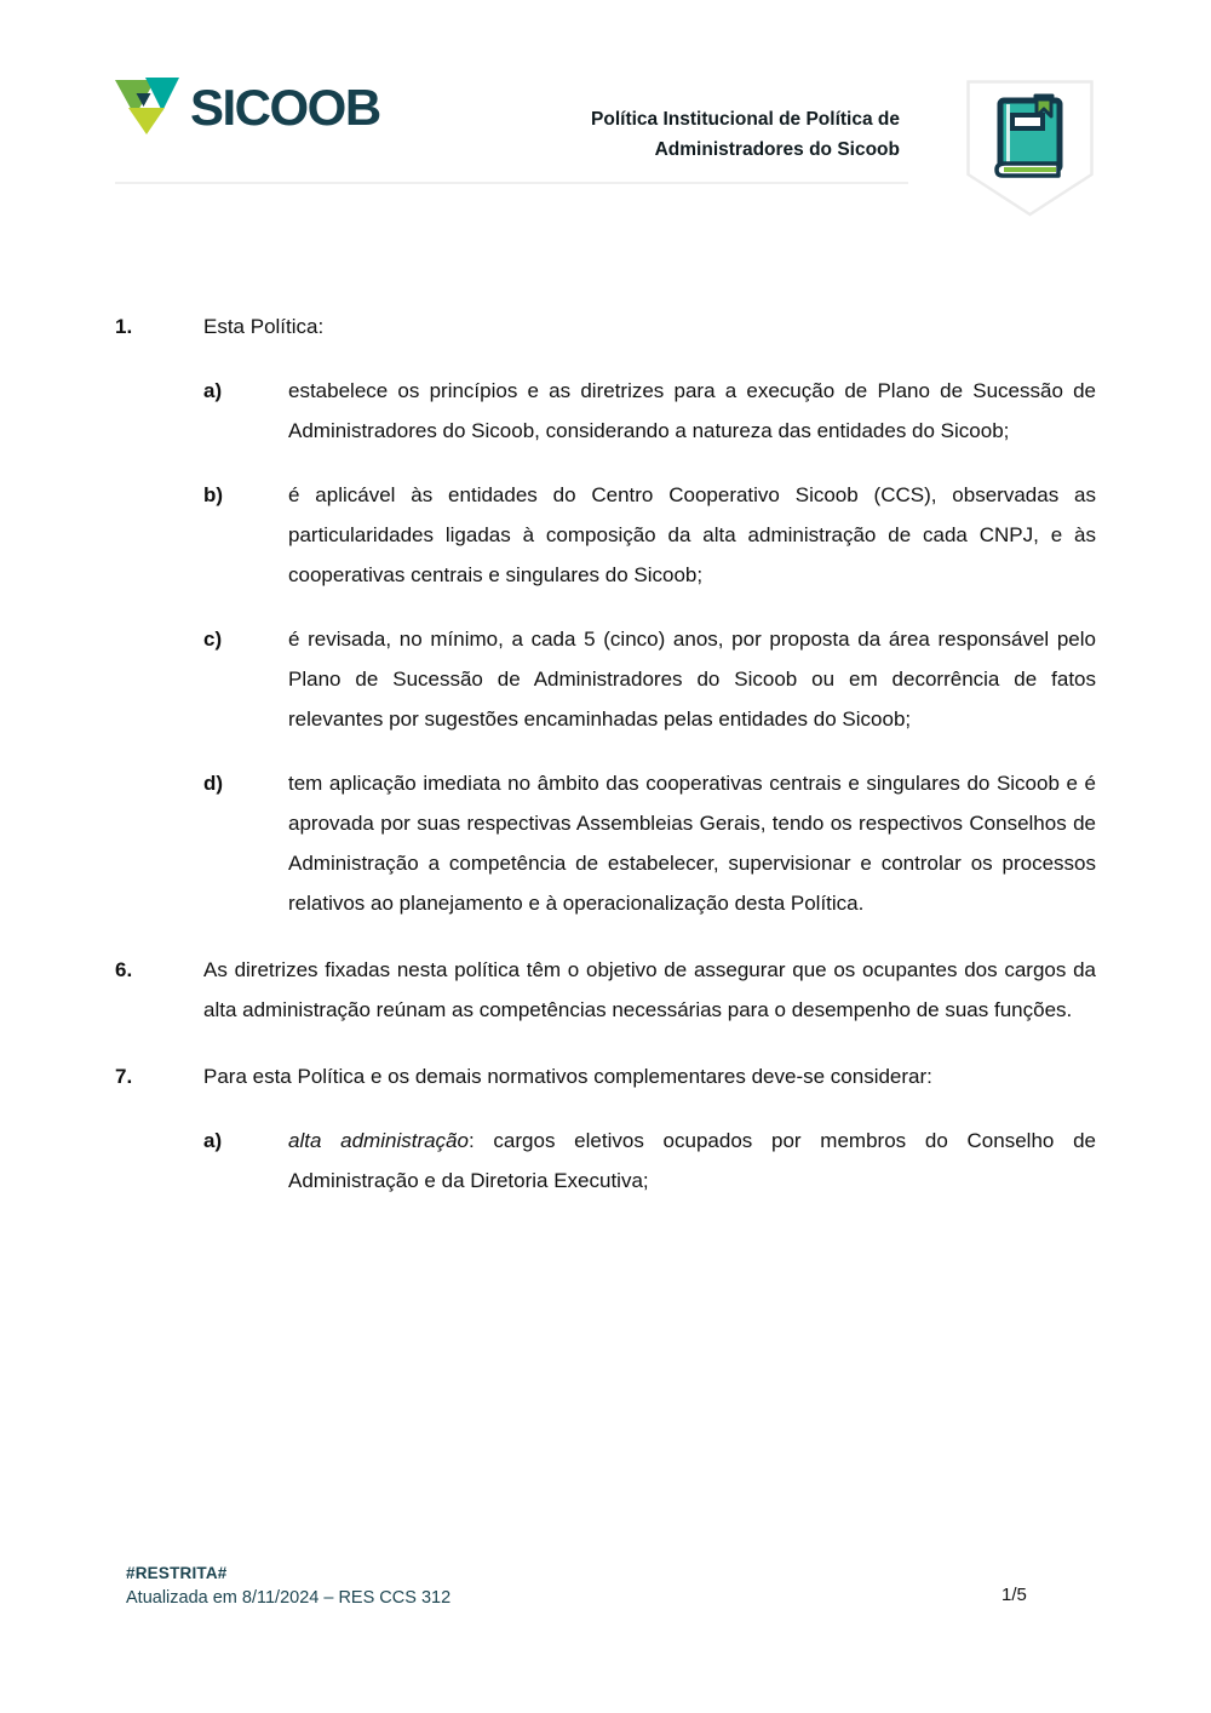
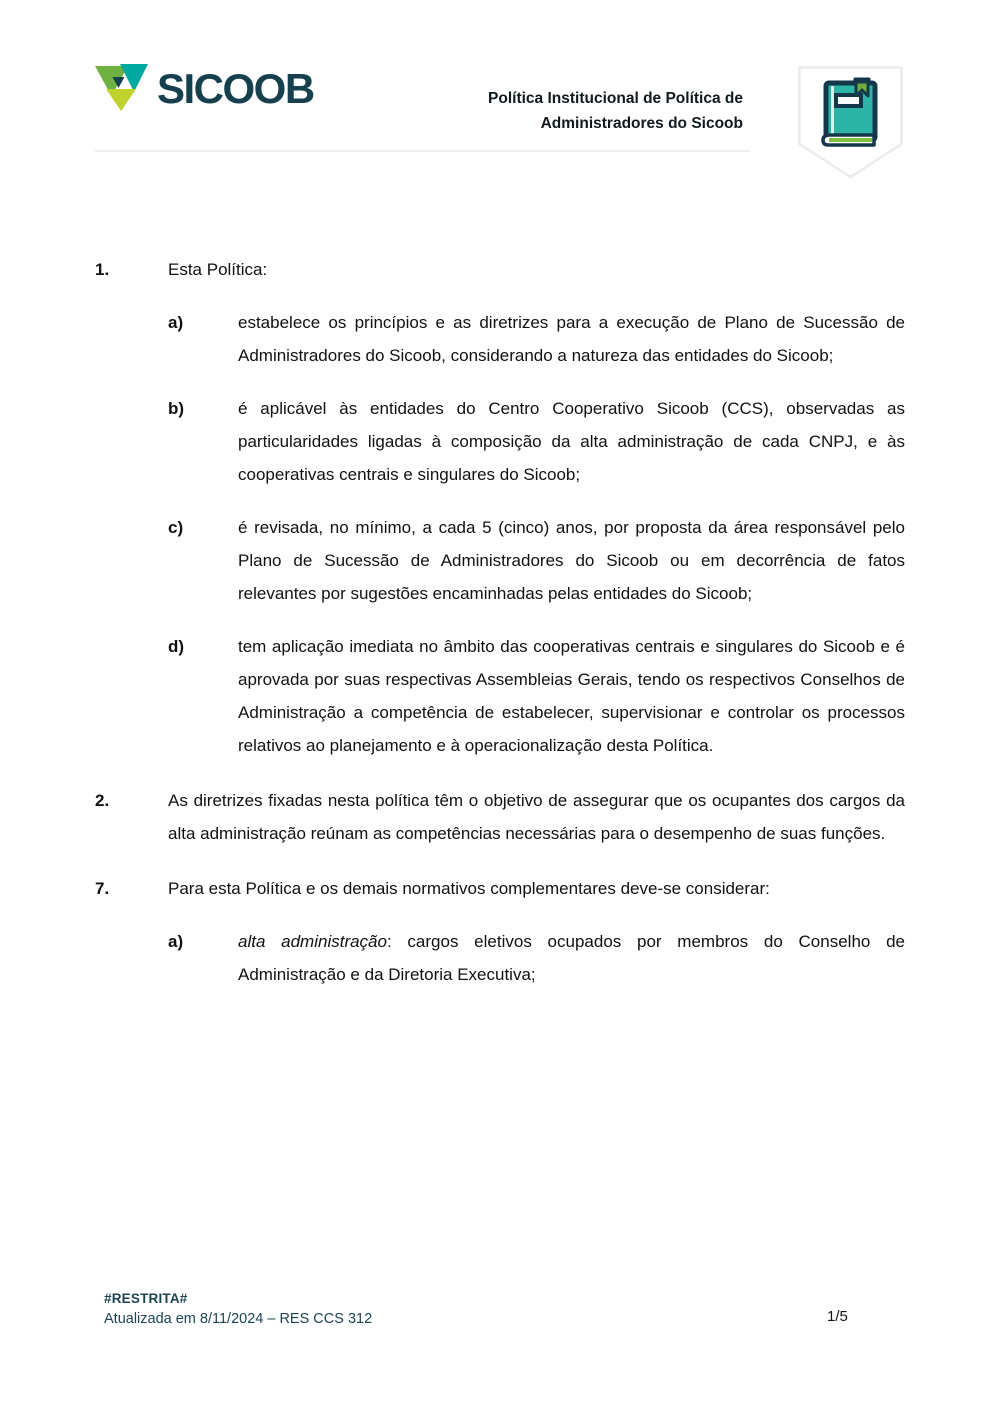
  SICOOB
  Política Institucional de Política de
  Administradores do Sicoob
  1.
  Esta Política:
  a)
  estabelece os princípios e as diretrizes para a execução de Plano de Sucessão de Administradores do Sicoob, considerando a natureza das entidades do Sicoob;
  b)
  é aplicável às entidades do Centro Cooperativo Sicoob (CCS), observadas as particularidades ligadas à composição da alta administração de cada CNPJ, e às cooperativas centrais e singulares do Sicoob;
  c)
  é revisada, no mínimo, a cada 5 (cinco) anos, por proposta da área responsável pelo Plano de Sucessão de Administradores do Sicoob ou em decorrência de fatos relevantes por sugestões encaminhadas pelas entidades do Sicoob;
  d)
  tem aplicação imediata no âmbito das cooperativas centrais e singulares do Sicoob e é aprovada por suas respectivas Assembleias Gerais, tendo os respectivos Conselhos de Administração a competência de estabelecer, supervisionar e controlar os processos relativos ao planejamento e à operacionalização desta Política.
- 6.
+ 2.
  As diretrizes fixadas nesta política têm o objetivo de assegurar que os ocupantes dos cargos da alta administração reúnam as competências necessárias para o desempenho de suas funções.
  7.
  Para esta Política e os demais normativos complementares deve-se considerar:
  a)
  alta administração: cargos eletivos ocupados por membros do Conselho de Administração e da Diretoria Executiva;
  #RESTRITA#
  Atualizada em 8/11/2024 – RES CCS 312
  1/5
